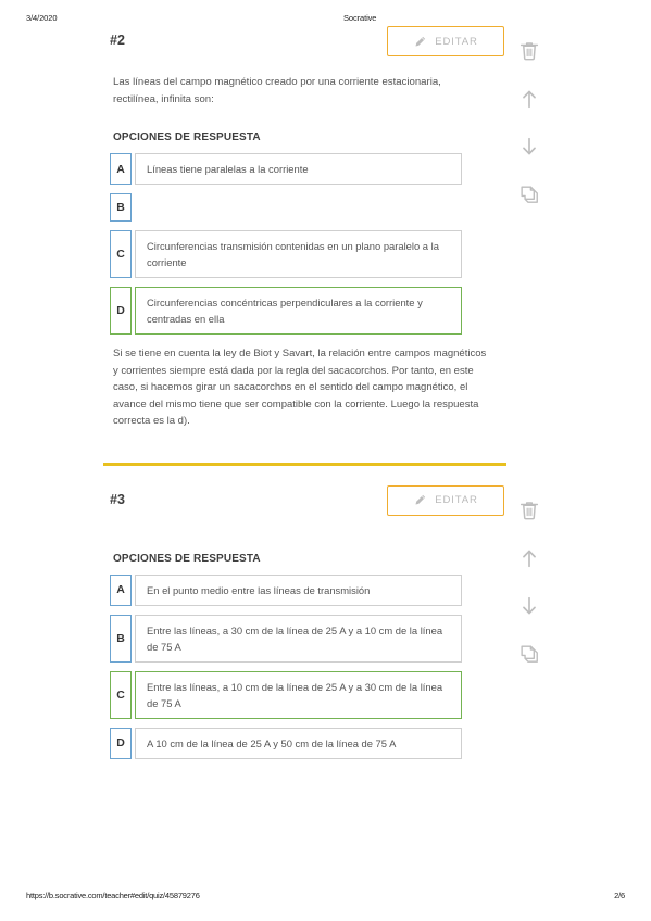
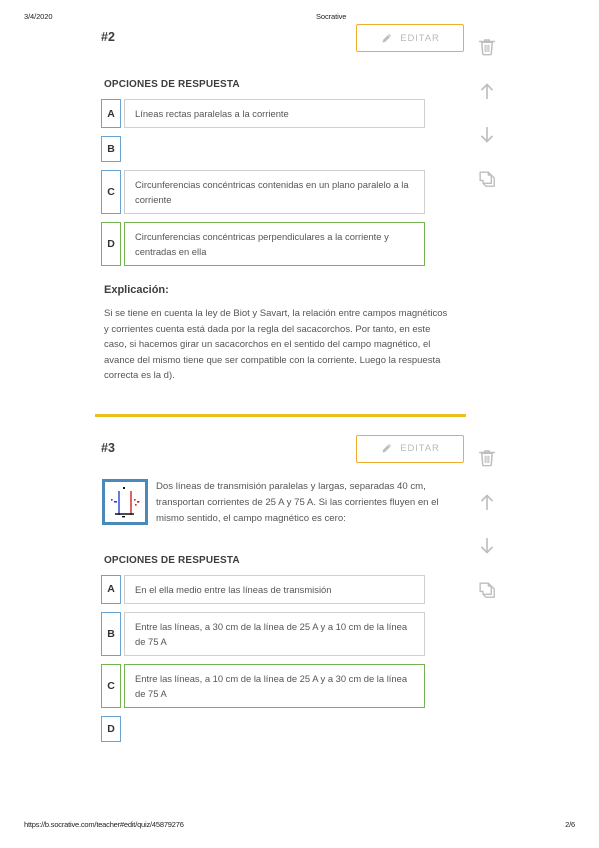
  3/4/2020
  Socrative
  #2
  EDITAR
- Las líneas del campo magnético creado por una corriente estacionaria, rectilínea, infinita son:
  OPCIONES DE RESPUESTA
  A
- Líneas tiene paralelas a la corriente
+ Líneas rectas paralelas a la corriente
  B
  C
- Circunferencias transmisión contenidas en un plano paralelo a la corriente
+ Circunferencias concéntricas contenidas en un plano paralelo a la corriente
  D
  Circunferencias concéntricas perpendiculares a la corriente y centradas en ella
+ Explicación:
- Si se tiene en cuenta la ley de Biot y Savart, la relación entre campos magnéticos y corrientes siempre está dada por la regla del sacacorchos. Por tanto, en este caso, si hacemos girar un sacacorchos en el sentido del campo magnético, el avance del mismo tiene que ser compatible con la corriente. Luego la respuesta correcta es la d).
+ Si se tiene en cuenta la ley de Biot y Savart, la relación entre campos magnéticos y corrientes cuenta está dada por la regla del sacacorchos. Por tanto, en este caso, si hacemos girar un sacacorchos en el sentido del campo magnético, el avance del mismo tiene que ser compatible con la corriente. Luego la respuesta correcta es la d).
  #3
  EDITAR
+ Dos líneas de transmisión paralelas y largas, separadas 40 cm, transportan corrientes de 25 A y 75 A. Si las corrientes fluyen en el mismo sentido, el campo magnético es cero:
  OPCIONES DE RESPUESTA
  A
- En el punto medio entre las líneas de transmisión
+ En el ella medio entre las líneas de transmisión
  B
  Entre las líneas, a 30 cm de la línea de 25 A y a 10 cm de la línea de 75 A
  C
  Entre las líneas, a 10 cm de la línea de 25 A y a 30 cm de la línea de 75 A
  D
- A 10 cm de la línea de 25 A y 50 cm de la línea de 75 A
  https://b.socrative.com/teacher#edit/quiz/45879276
  2/6
